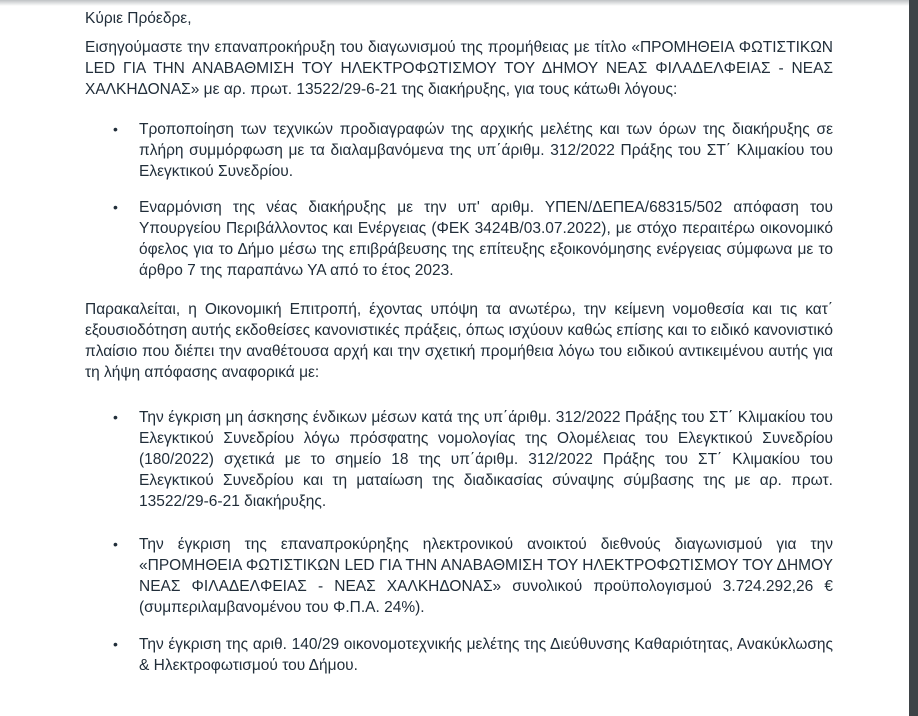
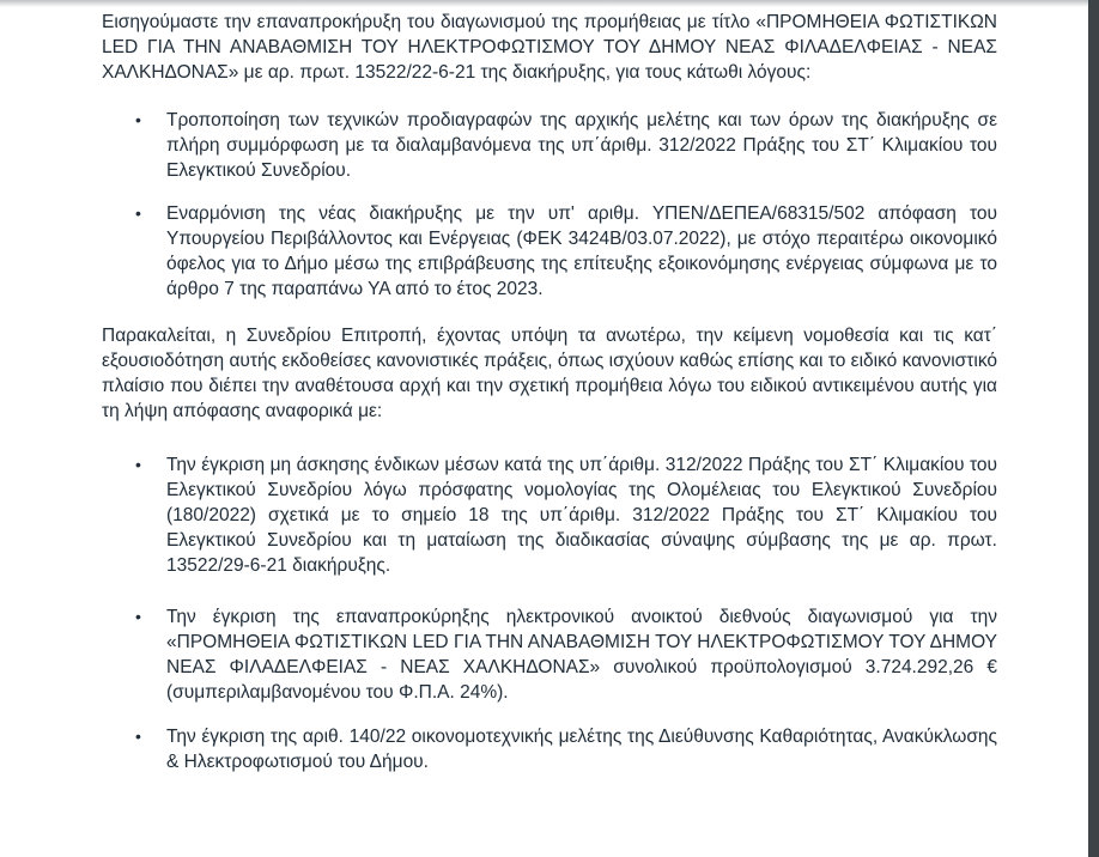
- Κύριε Πρόεδρε,
- Εισηγούμαστε την επαναπροκήρυξη του διαγωνισμού της προμήθειας με τίτλο «ΠΡΟΜΗΘΕΙΑ ΦΩΤΙΣΤΙΚΩΝ LED ΓΙΑ ΤΗΝ ΑΝΑΒΑΘΜΙΣΗ ΤΟΥ ΗΛΕΚΤΡΟΦΩΤΙΣΜΟΥ ΤΟΥ ΔΗΜΟΥ ΝΕΑΣ ΦΙΛΑΔΕΛΦΕΙΑΣ - ΝΕΑΣ ΧΑΛΚΗΔΟΝΑΣ» με αρ. πρωτ. 13522/29-6-21 της διακήρυξης, για τους κάτωθι λόγους:
+ Εισηγούμαστε την επαναπροκήρυξη του διαγωνισμού της προμήθειας με τίτλο «ΠΡΟΜΗΘΕΙΑ ΦΩΤΙΣΤΙΚΩΝ LED ΓΙΑ ΤΗΝ ΑΝΑΒΑΘΜΙΣΗ ΤΟΥ ΗΛΕΚΤΡΟΦΩΤΙΣΜΟΥ ΤΟΥ ΔΗΜΟΥ ΝΕΑΣ ΦΙΛΑΔΕΛΦΕΙΑΣ - ΝΕΑΣ ΧΑΛΚΗΔΟΝΑΣ» με αρ. πρωτ. 13522/22-6-21 της διακήρυξης, για τους κάτωθι λόγους:
  •
  Τροποποίηση των τεχνικών προδιαγραφών της αρχικής μελέτης και των όρων της διακήρυξης σε πλήρη συμμόρφωση με τα διαλαμβανόμενα της υπ΄άριθμ. 312/2022 Πράξης του ΣΤ΄ Κλιμακίου του Ελεγκτικού Συνεδρίου.
  •
  Εναρμόνιση της νέας διακήρυξης με την υπ' αριθμ. ΥΠΕΝ/ΔΕΠΕΑ/68315/502 απόφαση του Υπουργείου Περιβάλλοντος και Ενέργειας (ΦΕΚ 3424Β/03.07.2022), με στόχο περαιτέρω οικονομικό όφελος για το Δήμο μέσω της επιβράβευσης της επίτευξης εξοικονόμησης ενέργειας σύμφωνα με το άρθρο 7 της παραπάνω ΥΑ από το έτος 2023.
- Παρακαλείται, η Οικονομική Επιτροπή, έχοντας υπόψη τα ανωτέρω, την κείμενη νομοθεσία και τις κατ΄ εξουσιοδότηση αυτής εκδοθείσες κανονιστικές πράξεις, όπως ισχύουν καθώς επίσης και το ειδικό κανονιστικό πλαίσιο που διέπει την αναθέτουσα αρχή και την σχετική προμήθεια λόγω του ειδικού αντικειμένου αυτής για τη λήψη απόφασης αναφορικά με:
+ Παρακαλείται, η Συνεδρίου Επιτροπή, έχοντας υπόψη τα ανωτέρω, την κείμενη νομοθεσία και τις κατ΄ εξουσιοδότηση αυτής εκδοθείσες κανονιστικές πράξεις, όπως ισχύουν καθώς επίσης και το ειδικό κανονιστικό πλαίσιο που διέπει την αναθέτουσα αρχή και την σχετική προμήθεια λόγω του ειδικού αντικειμένου αυτής για τη λήψη απόφασης αναφορικά με:
  •
  Την έγκριση μη άσκησης ένδικων μέσων κατά της υπ΄άριθμ. 312/2022 Πράξης του ΣΤ΄ Κλιμακίου του Ελεγκτικού Συνεδρίου λόγω πρόσφατης νομολογίας της Ολομέλειας του Ελεγκτικού Συνεδρίου (180/2022) σχετικά με το σημείο 18 της υπ΄άριθμ. 312/2022 Πράξης του ΣΤ΄ Κλιμακίου του Ελεγκτικού Συνεδρίου και τη ματαίωση της διαδικασίας σύναψης σύμβασης της με αρ. πρωτ. 13522/29-6-21 διακήρυξης.
  •
  Την έγκριση της επαναπροκύρηξης ηλεκτρονικού ανοικτού διεθνούς διαγωνισμού για την «ΠΡΟΜΗΘΕΙΑ ΦΩΤΙΣΤΙΚΩΝ LED ΓΙΑ ΤΗΝ ΑΝΑΒΑΘΜΙΣΗ ΤΟΥ ΗΛΕΚΤΡΟΦΩΤΙΣΜΟΥ ΤΟΥ ΔΗΜΟΥ ΝΕΑΣ ΦΙΛΑΔΕΛΦΕΙΑΣ - ΝΕΑΣ ΧΑΛΚΗΔΟΝΑΣ» συνολικού προϋπολογισμού 3.724.292,26 € (συμπεριλαμβανομένου του Φ.Π.Α. 24%).
  •
- Την έγκριση της αριθ. 140/29 οικονομοτεχνικής μελέτης της Διεύθυνσης Καθαριότητας, Ανακύκλωσης & Ηλεκτροφωτισμού του Δήμου.
+ Την έγκριση της αριθ. 140/22 οικονομοτεχνικής μελέτης της Διεύθυνσης Καθαριότητας, Ανακύκλωσης & Ηλεκτροφωτισμού του Δήμου.
